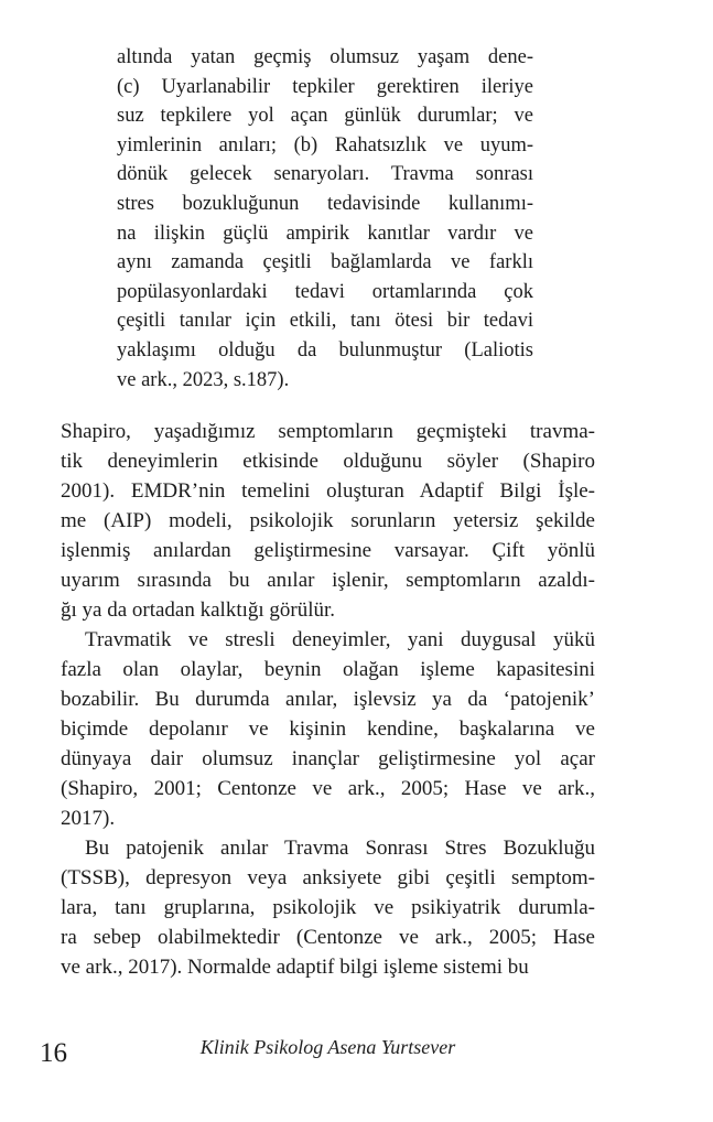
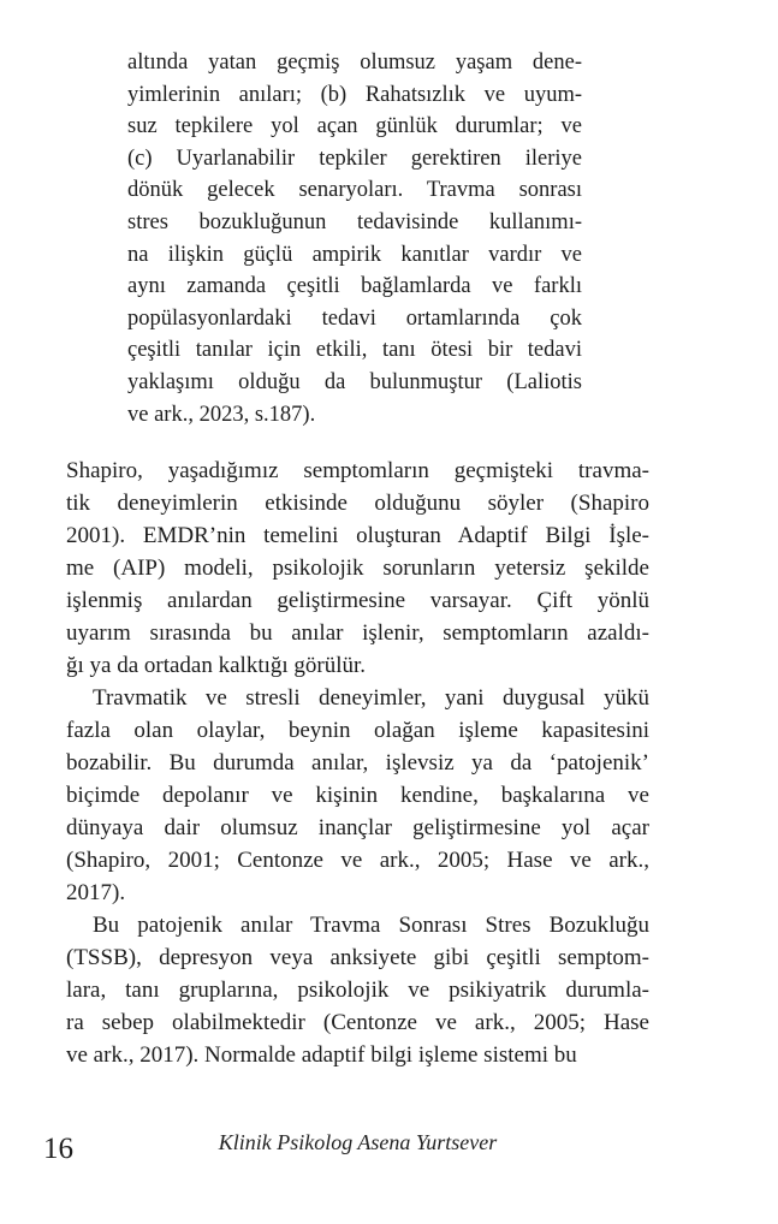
  altında yatan geçmiş olumsuz yaşam dene-
- (c) Uyarlanabilir tepkiler gerektiren ileriye
+ yimlerinin anıları; (b) Rahatsızlık ve uyum-
  suz tepkilere yol açan günlük durumlar; ve
- yimlerinin anıları; (b) Rahatsızlık ve uyum-
+ (c) Uyarlanabilir tepkiler gerektiren ileriye
  dönük gelecek senaryoları. Travma sonrası
  stres bozukluğunun tedavisinde kullanımı-
  na ilişkin güçlü ampirik kanıtlar vardır ve
  aynı zamanda çeşitli bağlamlarda ve farklı
  popülasyonlardaki tedavi ortamlarında çok
  çeşitli tanılar için etkili, tanı ötesi bir tedavi
  yaklaşımı olduğu da bulunmuştur (Laliotis
  ve ark., 2023, s.187).
  Shapiro, yaşadığımız semptomların geçmişteki travma-
  tik deneyimlerin etkisinde olduğunu söyler (Shapiro
  2001). EMDR’nin temelini oluşturan Adaptif Bilgi İşle-
  me (AIP) modeli, psikolojik sorunların yetersiz şekilde
  işlenmiş anılardan geliştirmesine varsayar. Çift yönlü
  uyarım sırasında bu anılar işlenir, semptomların azaldı-
  ğı ya da ortadan kalktığı görülür.
  Travmatik ve stresli deneyimler, yani duygusal yükü
  fazla olan olaylar, beynin olağan işleme kapasitesini
  bozabilir. Bu durumda anılar, işlevsiz ya da ‘patojenik’
  biçimde depolanır ve kişinin kendine, başkalarına ve
  dünyaya dair olumsuz inançlar geliştirmesine yol açar
  (Shapiro, 2001; Centonze ve ark., 2005; Hase ve ark.,
  2017).
  Bu patojenik anılar Travma Sonrası Stres Bozukluğu
  (TSSB), depresyon veya anksiyete gibi çeşitli semptom-
  lara, tanı gruplarına, psikolojik ve psikiyatrik durumla-
  ra sebep olabilmektedir (Centonze ve ark., 2005; Hase
  ve ark., 2017). Normalde adaptif bilgi işleme sistemi bu
  Klinik Psikolog Asena Yurtsever
  16
